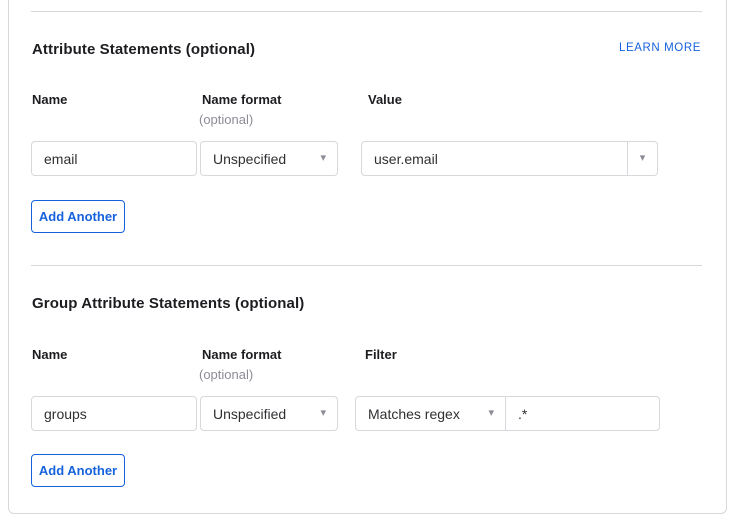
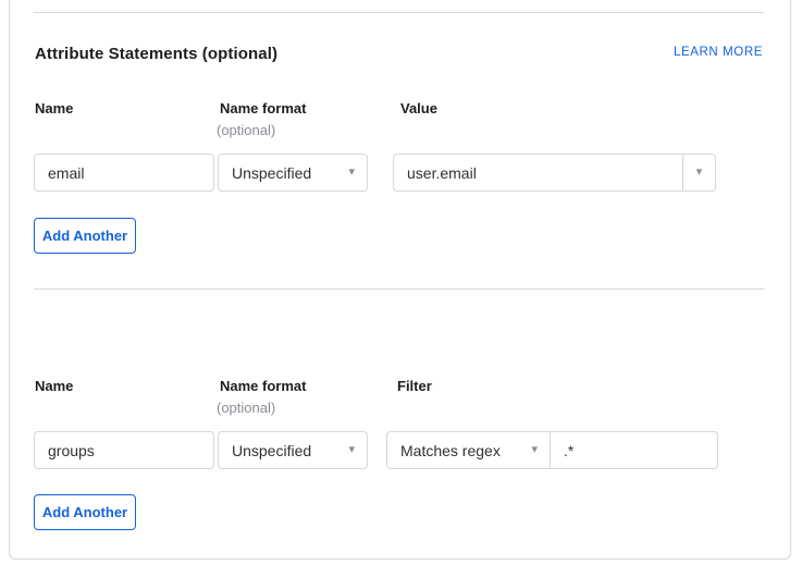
  Attribute Statements (optional)
  LEARN MORE
  Name
  Name format
  Value
  (optional)
  email
  Unspecified
  ▾
  user.email
  ▾
  Add Another
- Group Attribute Statements (optional)
  Name
  Name format
  Filter
  (optional)
  groups
  Unspecified
  ▾
  Matches regex
  ▾
  .*
  Add Another
